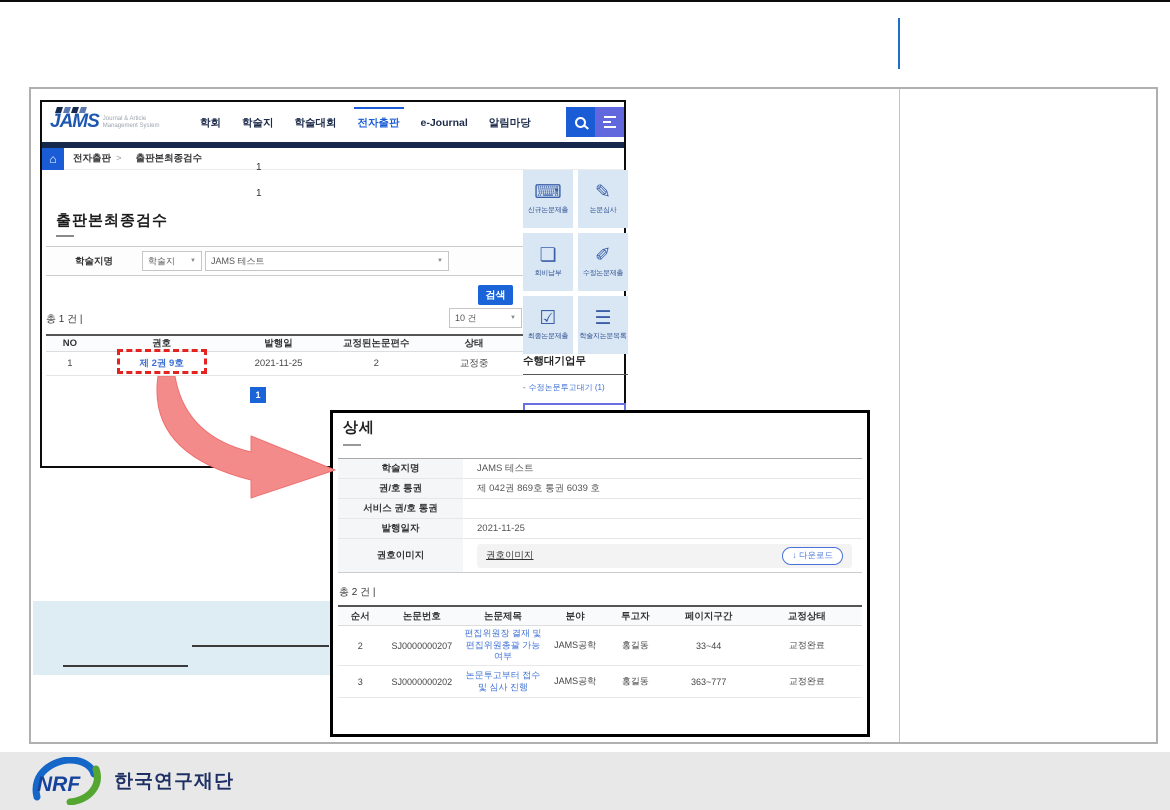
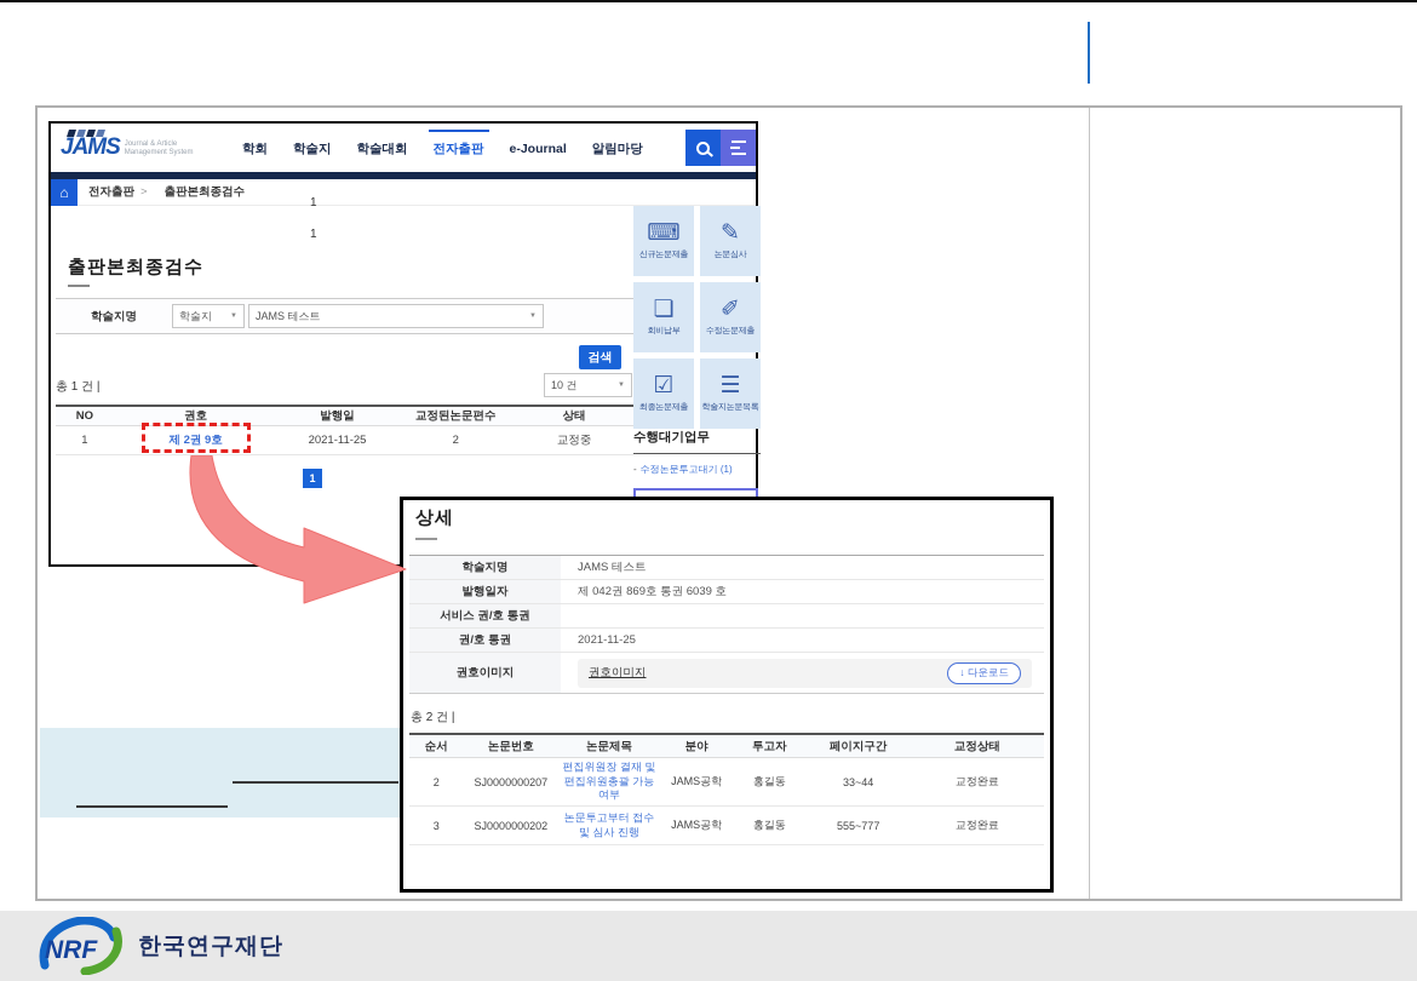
  JAMS
  학회
  학술지
  학술대회
  전자출판
  e-Journal
  알림마당
  ⌂
  전자출판
  >
  출판본최종검수
  1
  1
  출판본최종검수
  학술지명
  학술지
  JAMS 테스트
  검색
  총 1 건 |
  10 건
  NO
  권호
  발행일
  교정된논문편수
  상태
  1
  제 2권 9호
  2021-11-25
  2
  교정중
  1
  ⌨
  ✎
  ❏
  ✐
  ☑
  ☰
  수행대기업무
  - 수정논문투고대기 (1)
  상세
  학술지명
  JAMS 테스트
- 권/호 통권
+ 발행일자
  제 042권 869호 통권 6039 호
  서비스 권/호 통권
- 발행일자
+ 권/호 통권
  2021-11-25
  권호이미지
  권호이미지
  ↓ 다운로드
  총 2 건 |
  순서
  논문번호
  논문제목
  분야
  투고자
  페이지구간
  교정상태
  2
  SJ0000000207
  편집위원장 결재 및 편집위원총괄 가능여부
  JAMS공학
  홍길동
  33~44
  교정완료
  3
  SJ0000000202
  논문투고부터 접수 및 심사 진행
  JAMS공학
  홍길동
- 363~777
+ 555~777
  교정완료
  NRF
  한국연구재단
